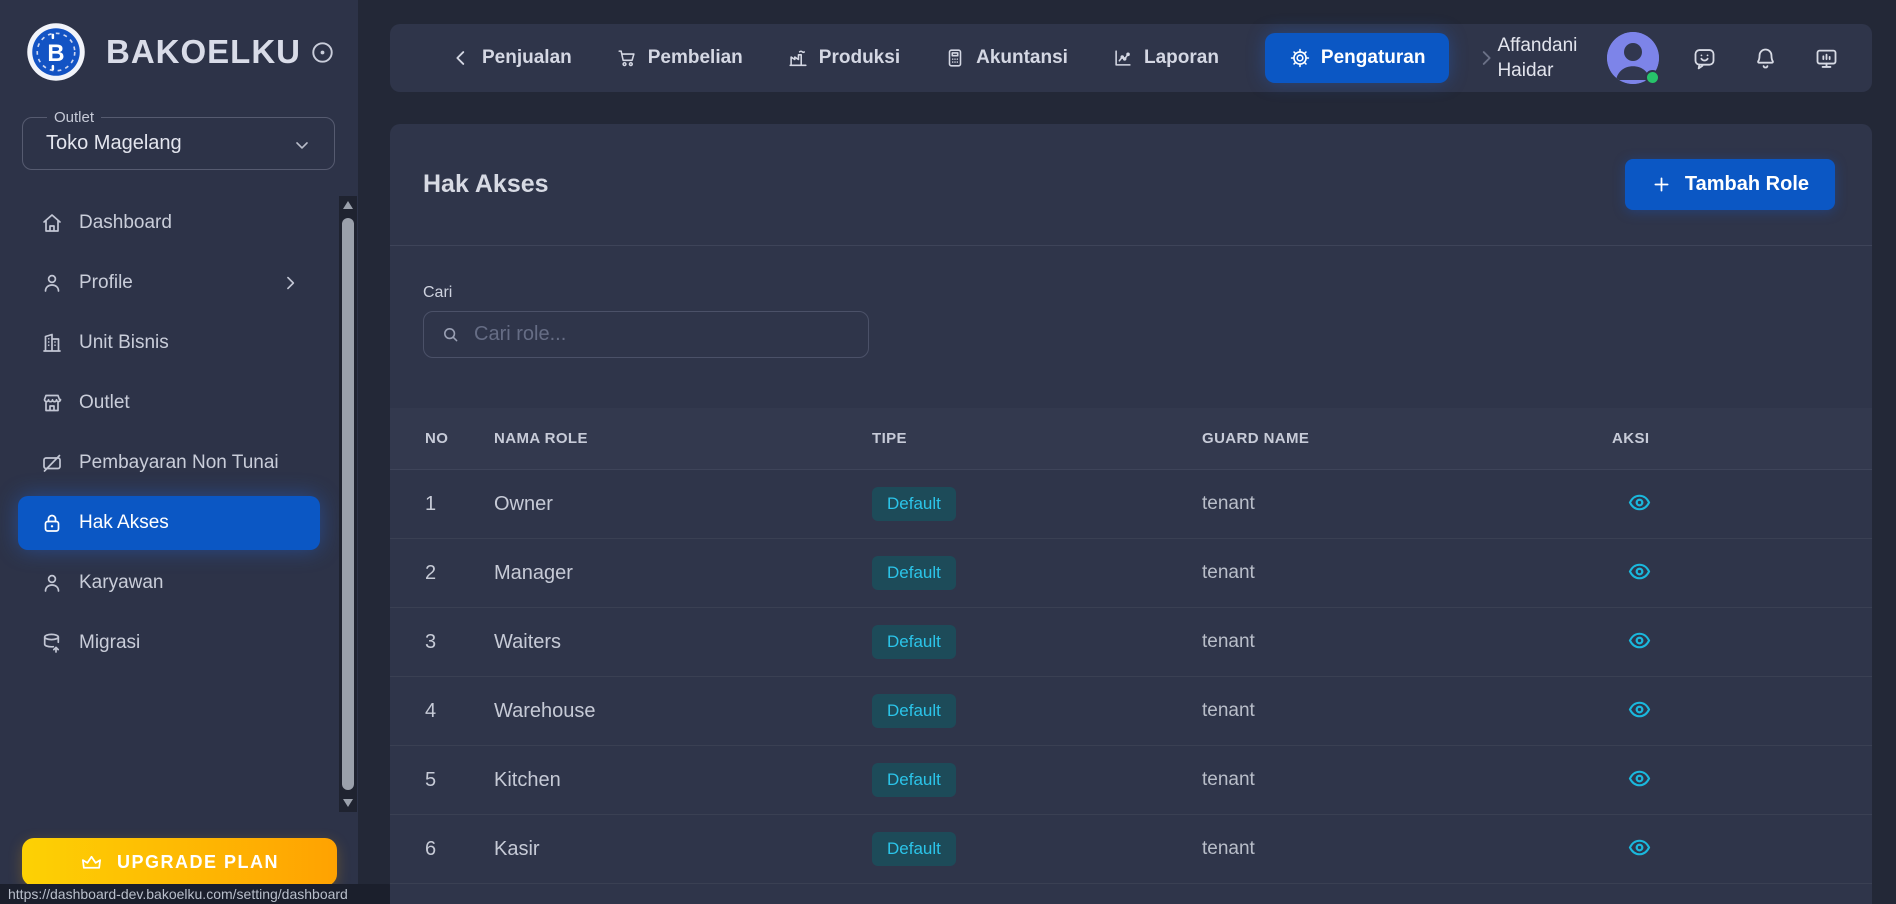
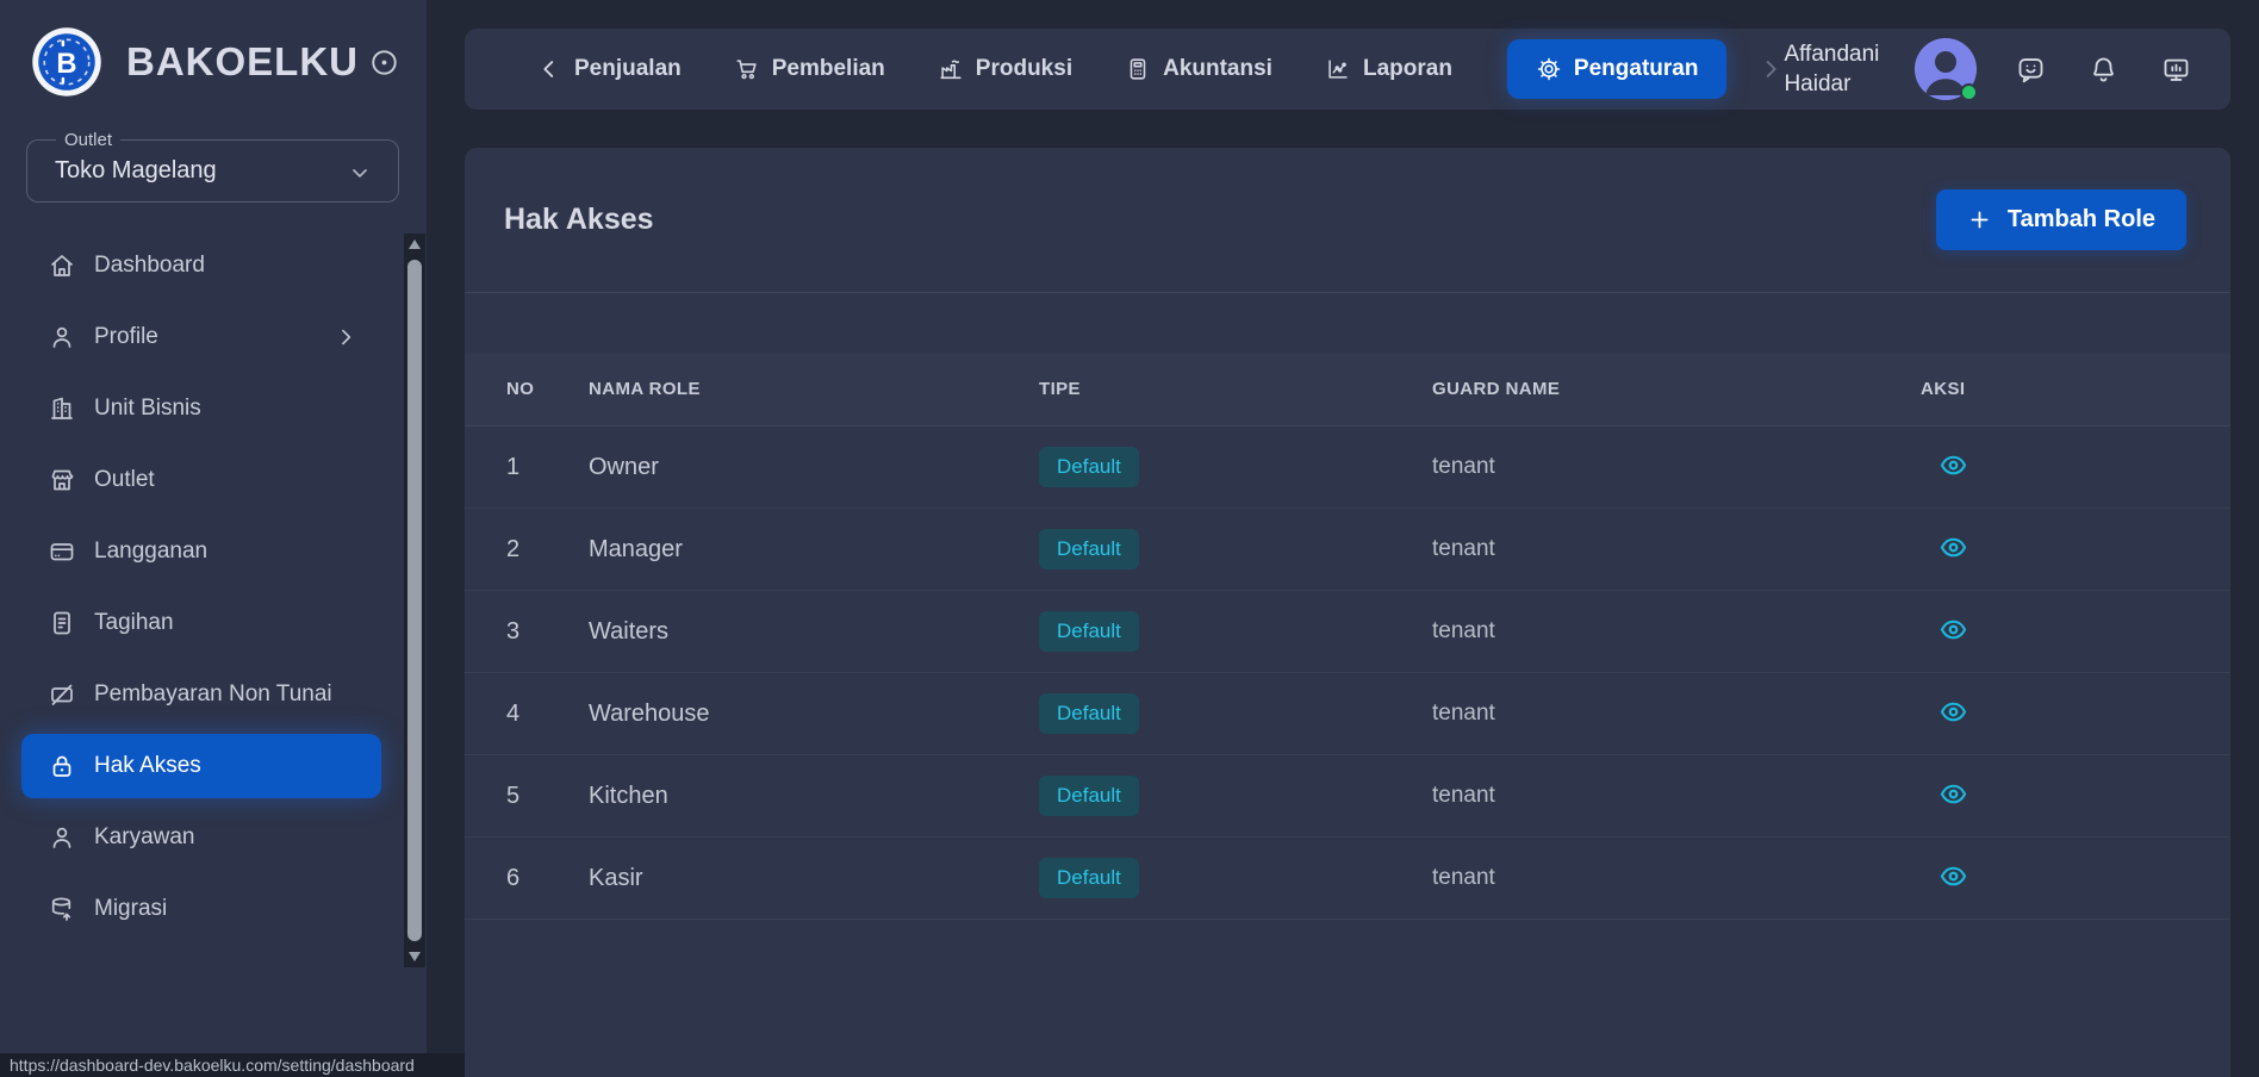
  B
  BAKOELKU
  Outlet
  Toko Magelang
  Dashboard
  Profile
  Unit Bisnis
  Outlet
+ Langganan
+ Tagihan
  Pembayaran Non Tunai
  Hak Akses
  Karyawan
  Migrasi
- UPGRADE PLAN
  https://dashboard-dev.bakoelku.com/setting/dashboard
  Penjualan
  Pembelian
  Produksi
  Akuntansi
  Laporan
  Pengaturan
  Affandani
  Haidar
  Hak Akses
  Tambah Role
- Cari
- Cari role...
  NO
  NAMA ROLE
  TIPE
  GUARD NAME
  AKSI
  1
  Owner
  Default
  tenant
  2
  Manager
  Default
  tenant
  3
  Waiters
  Default
  tenant
  4
  Warehouse
  Default
  tenant
  5
  Kitchen
  Default
  tenant
  6
  Kasir
  Default
  tenant
